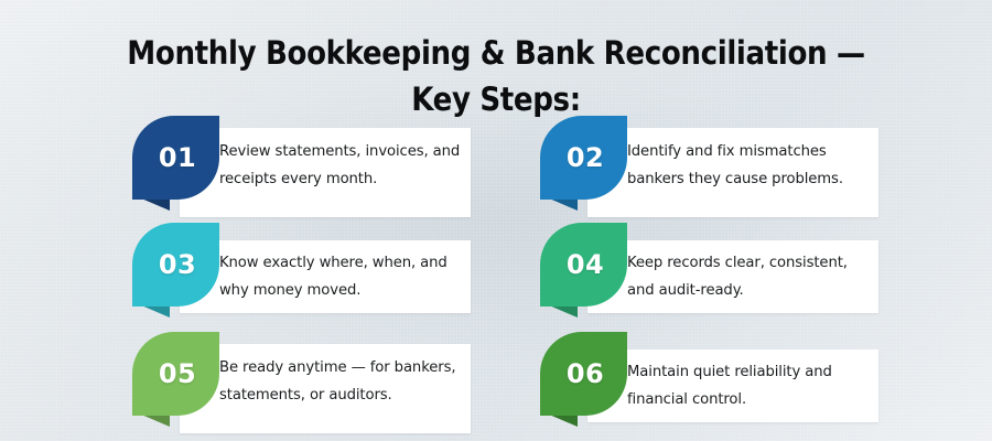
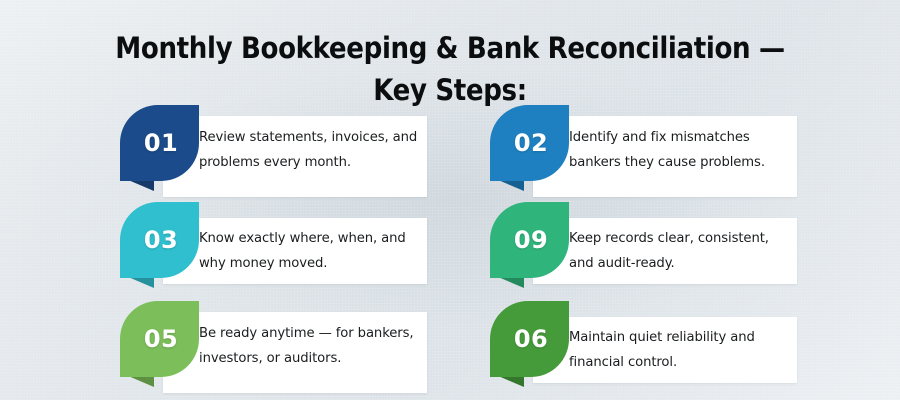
  Monthly Bookkeeping & Bank Reconciliation —
  Key Steps:
- Review statements, invoices, and receipts every month.
+ Review statements, invoices, and problems every month.
  01
  Identify and fix mismatches bankers they cause problems.
  02
  Know exactly where, when, and why money moved.
  03
  Keep records clear, consistent, and audit-ready.
- 04
+ 09
- Be ready anytime — for bankers, statements, or auditors.
+ Be ready anytime — for bankers, investors, or auditors.
  05
  Maintain quiet reliability and financial control.
  06
